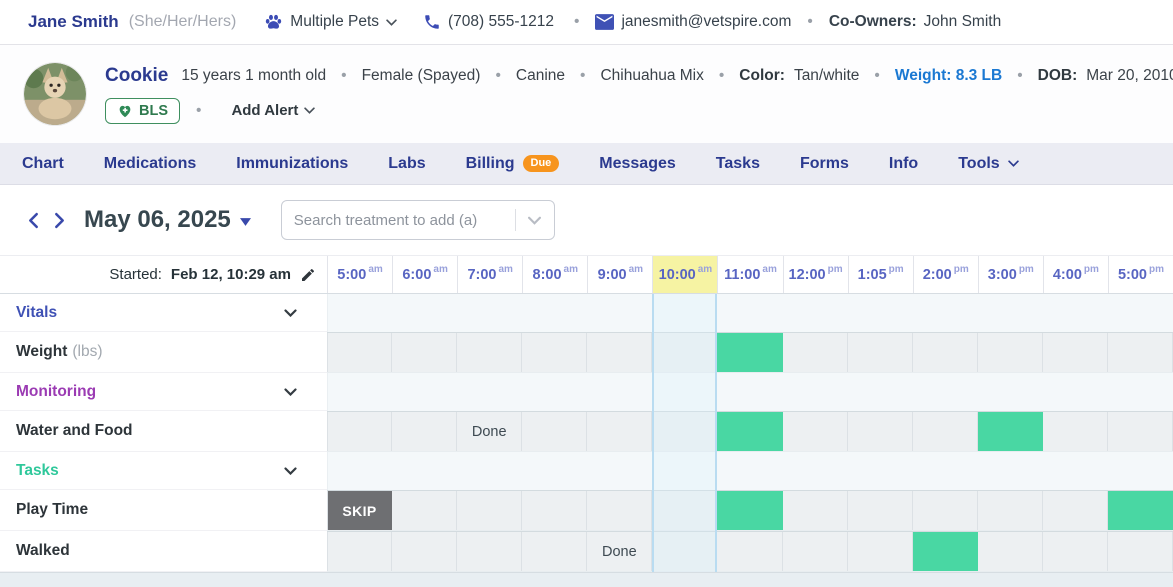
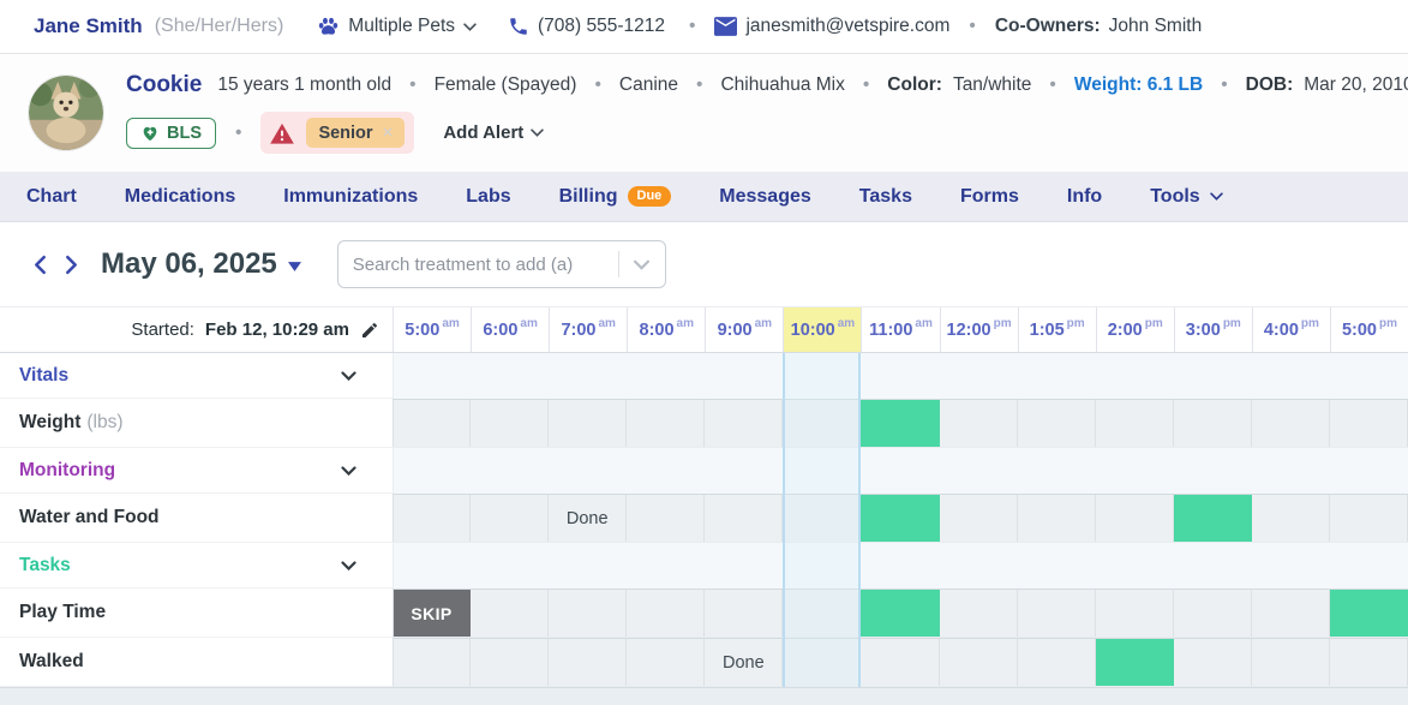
  Jane Smith
  (She/Her/Hers)
  Multiple Pets
  (708) 555-1212
  •
  janesmith@vetspire.com
  •
  Co-Owners:
  John Smith
  Cookie
  15 years 1 month old
  •
  Female (Spayed)
  •
  Canine
  •
  Chihuahua Mix
  •
  Color:
  Tan/white
  •
- Weight: 8.3 LB
+ Weight: 6.1 LB
  •
  DOB:
  Mar 20, 201
  BLS
  •
+ Senior
+ ×
  Add Alert
  Chart
  Medications
  Immunizations
  Labs
  Billing
  Due
  Messages
  Tasks
  Forms
  Info
  Tools
  May 06, 2025
  Search treatment to add (a)
  Started:
  Feb 12, 10:29 am
  5:00
  am
  6:00
  am
  7:00
  am
  8:00
  am
  9:00
  am
  10:00
  am
  11:00
  am
  12:00
  pm
  1:05
  pm
  2:00
  pm
  3:00
  pm
  4:00
  pm
  5:00
  pm
  Vitals
  Weight
  (lbs)
  Monitoring
  Water and Food
  Done
  Tasks
  Play Time
  SKIP
  Walked
  Done
